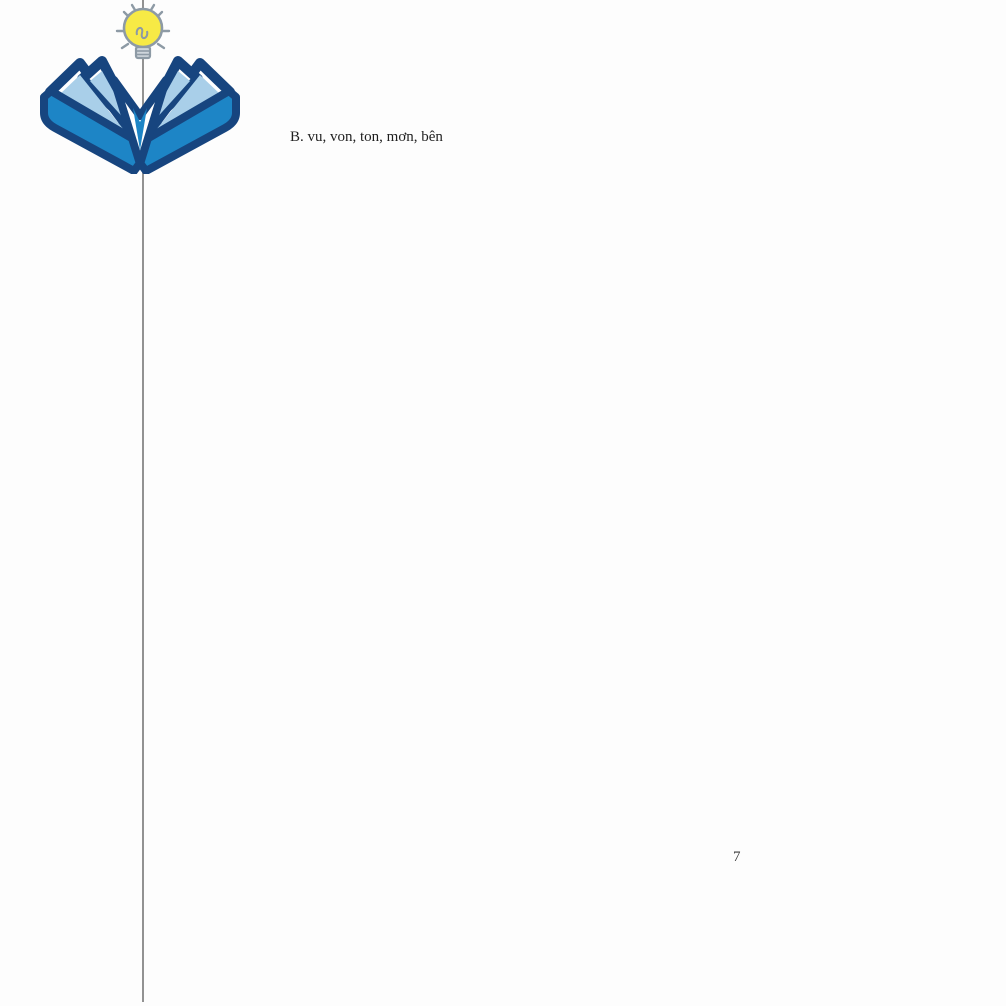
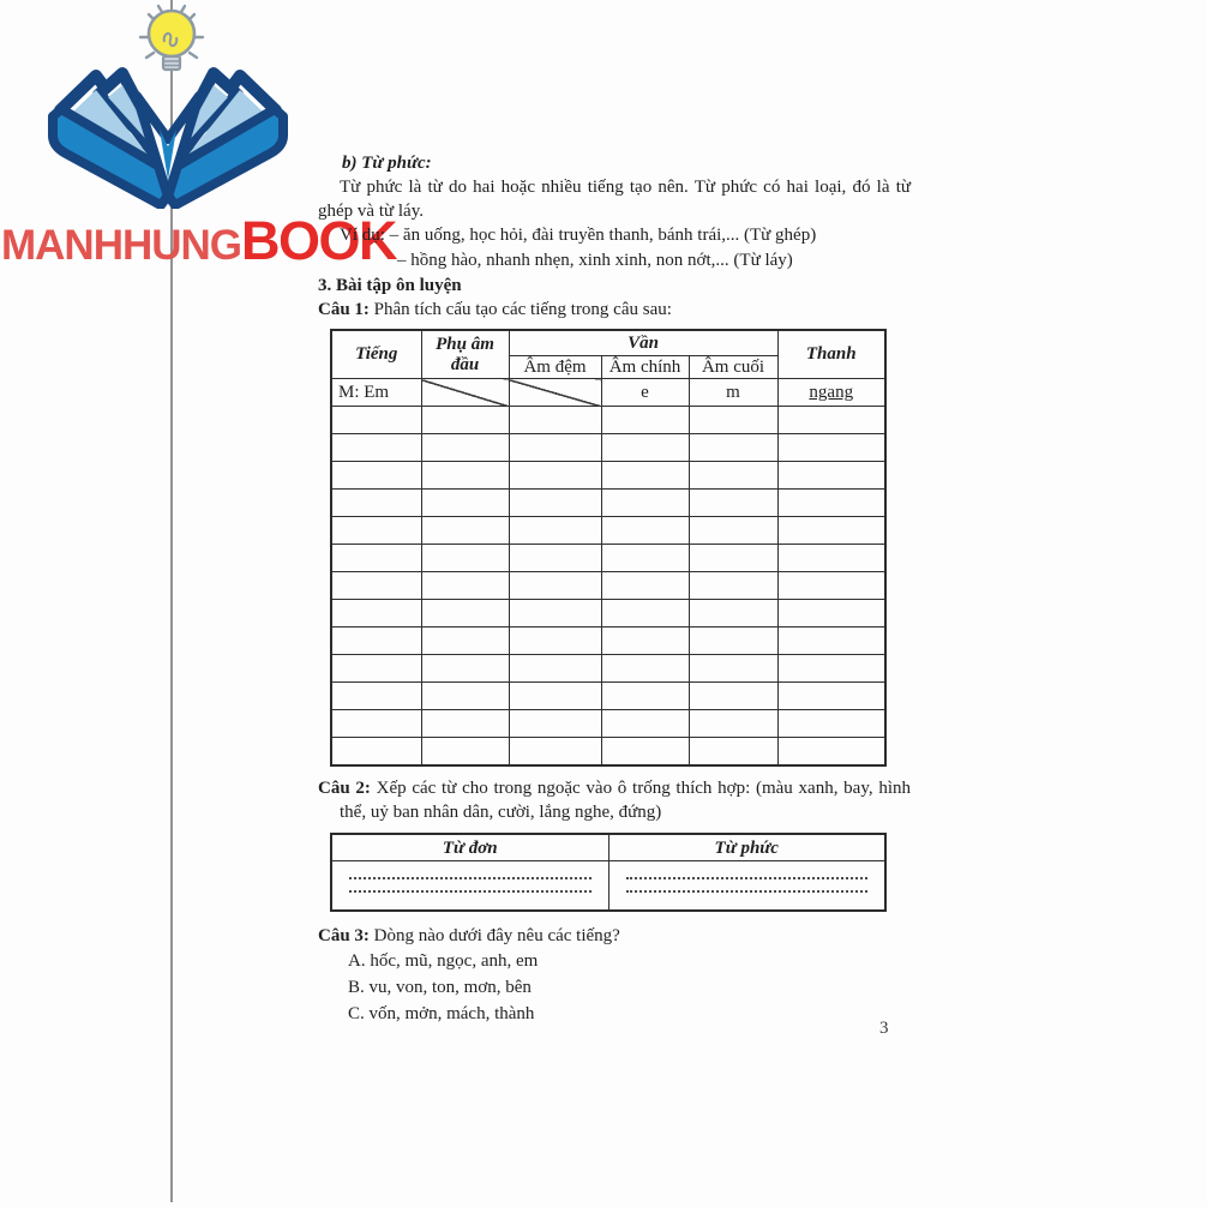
+ MANHHUNGBOOK
+ b) Từ phức:
+ Từ phức là từ do hai hoặc nhiều tiếng tạo nên. Từ phức có hai loại, đó là từ ghép và từ láy.
+ Ví dụ: – ăn uống, học hỏi, đài truyền thanh, bánh trái,... (Từ ghép)
+ – hồng hào, nhanh nhẹn, xinh xinh, non nớt,... (Từ láy)
+ 3. Bài tập ôn luyện
+ Câu 1: Phân tích cấu tạo các tiếng trong câu sau:
+ Tiếng	Phụ âm đầu	Vần	Thanh
+ Âm đệm	Âm chính	Âm cuối
+ M: Em			e	m	ngang
+ Câu 2: Xếp các từ cho trong ngoặc vào ô trống thích hợp: (màu xanh, bay, hình thể, uỷ ban nhân dân, cười, lắng nghe, đứng)
+ Từ đơn	Từ phức
+ Câu 3: Dòng nào dưới đây nêu các tiếng?
+ A. hốc, mũ, ngọc, anh, em
  B. vu, von, ton, mơn, bên
+ C. vốn, mởn, mách, thành
- 7
+ 3
